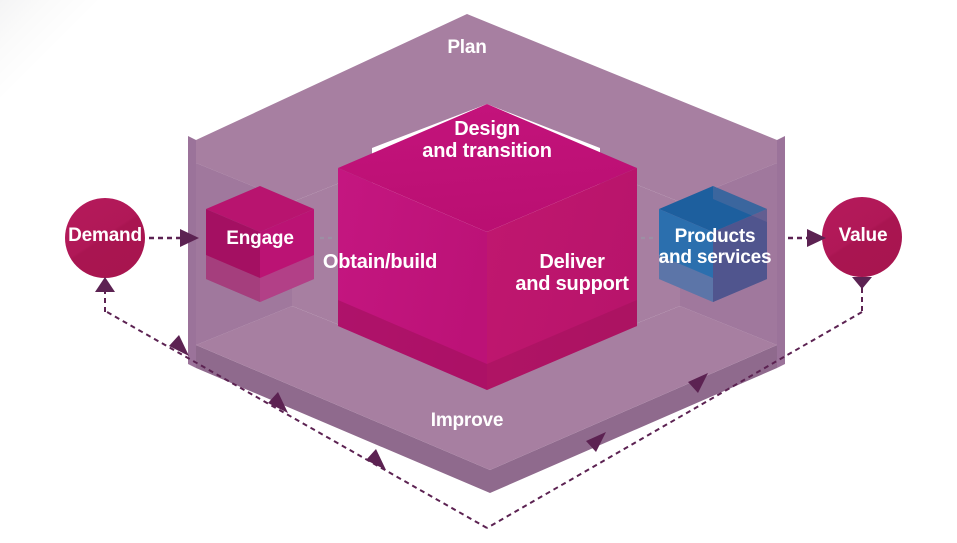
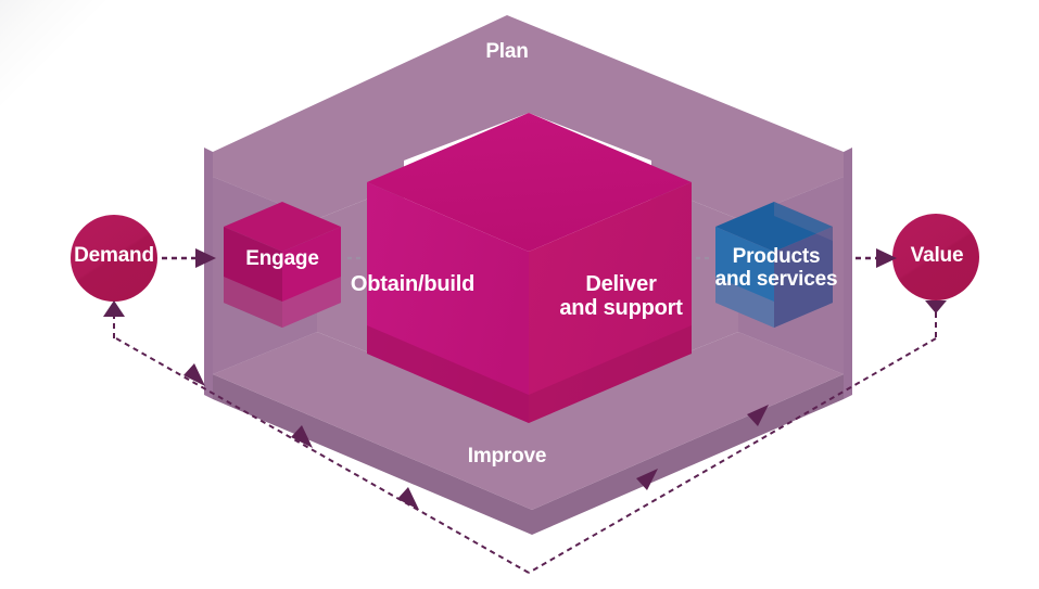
  Plan
  Improve
- Design
- and transition
  Obtain/build
  Deliver
  and support
  Engage
  Products
  and services
  Demand
  Value
